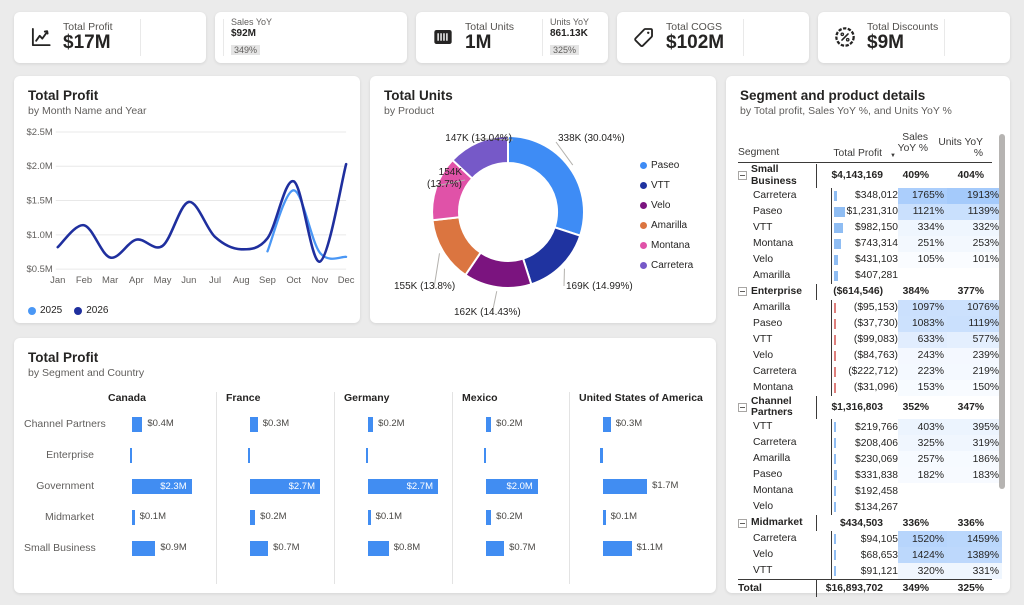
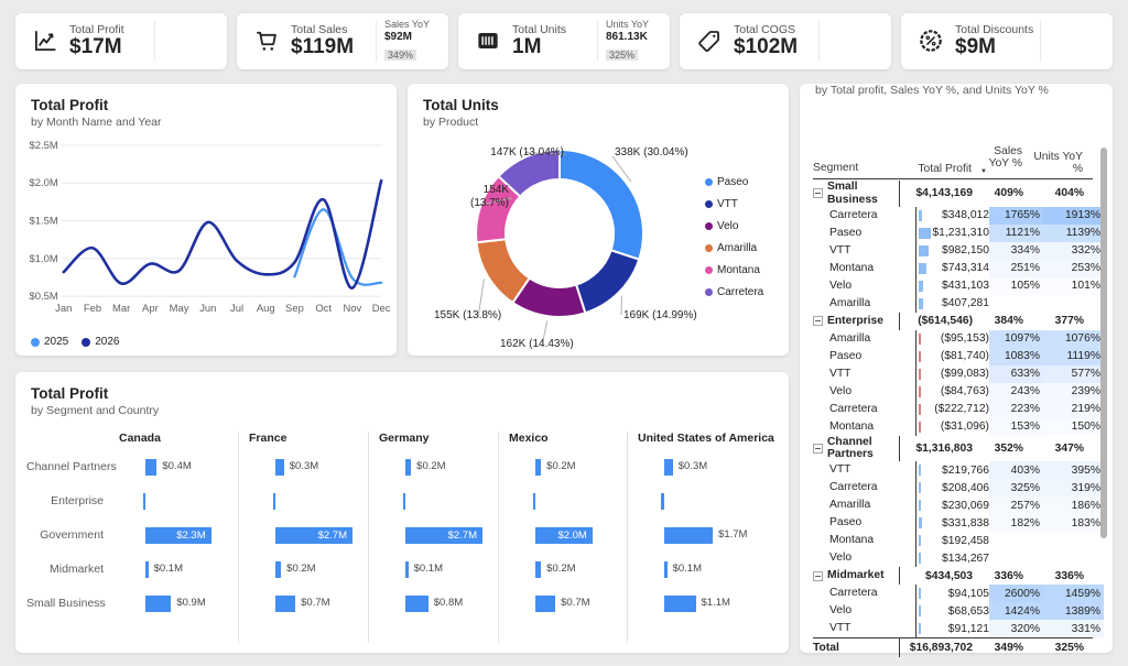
  Total Profit
  $17M
+ Total Sales
+ $119M
  Sales YoY
  $92M
  349%
  Total Units
  1M
  Units YoY
  861.13K
  325%
  Total COGS
  $102M
  Total Discounts
  $9M
  Total Profit
  by Month Name and Year
  $0.5M
  $1.0M
  $1.5M
  $2.0M
  $2.5M
  Jan
  Feb
  Mar
  Apr
  May
  Jun
  Jul
  Aug
  Sep
  Oct
  Nov
  Dec
  2025
  2026
  Total Units
  by Product
  338K (30.04%)
  169K (14.99%)
  162K (14.43%)
  155K (13.8%)
  154K
  (13.7%)
  147K (13.04%)
  Paseo
  VTT
  Velo
  Amarilla
  Montana
  Carretera
- Segment and product details
  by Total profit, Sales YoY %, and Units YoY %
  Segment
  Total Profit
  Sales YoY %
  Units YoY %
  Small Business
  $4,143,169
  409%
  404%
  Carretera
  $348,012
  1765%
  1913%
  Paseo
  $1,231,310
  1121%
  1139%
  VTT
  $982,150
  334%
  332%
  Montana
  $743,314
  251%
  253%
  Velo
  $431,103
  105%
  101%
  Amarilla
  $407,281
  Enterprise
  ($614,546)
  384%
  377%
  Amarilla
  ($95,153)
  1097%
  1076%
  Paseo
- ($37,730)
+ ($81,740)
  1083%
  1119%
  VTT
  ($99,083)
  633%
  577%
  Velo
  ($84,763)
  243%
  239%
  Carretera
  ($222,712)
  223%
  219%
  Montana
  ($31,096)
  153%
  150%
  Channel Partners
  $1,316,803
  352%
  347%
  VTT
  $219,766
  403%
  395%
  Carretera
  $208,406
  325%
  319%
  Amarilla
  $230,069
  257%
  186%
  Paseo
  $331,838
  182%
  183%
  Montana
  $192,458
  Velo
  $134,267
  Midmarket
  $434,503
  336%
  336%
  Carretera
  $94,105
- 1520%
+ 2600%
  1459%
  Velo
  $68,653
  1424%
  1389%
  VTT
  $91,121
  320%
  331%
  Total
  $16,893,702
  349%
  325%
  Total Profit
  by Segment and Country
  Channel Partners
  Enterprise
  Government
  Midmarket
  Small Business
  Canada
  $0.4M
  $2.3M
  $0.1M
  $0.9M
  France
  $0.3M
  $2.7M
  $0.2M
  $0.7M
  Germany
  $0.2M
  $2.7M
  $0.1M
  $0.8M
  Mexico
  $0.2M
  $2.0M
  $0.2M
  $0.7M
  United States of America
  $0.3M
  $1.7M
  $0.1M
  $1.1M
